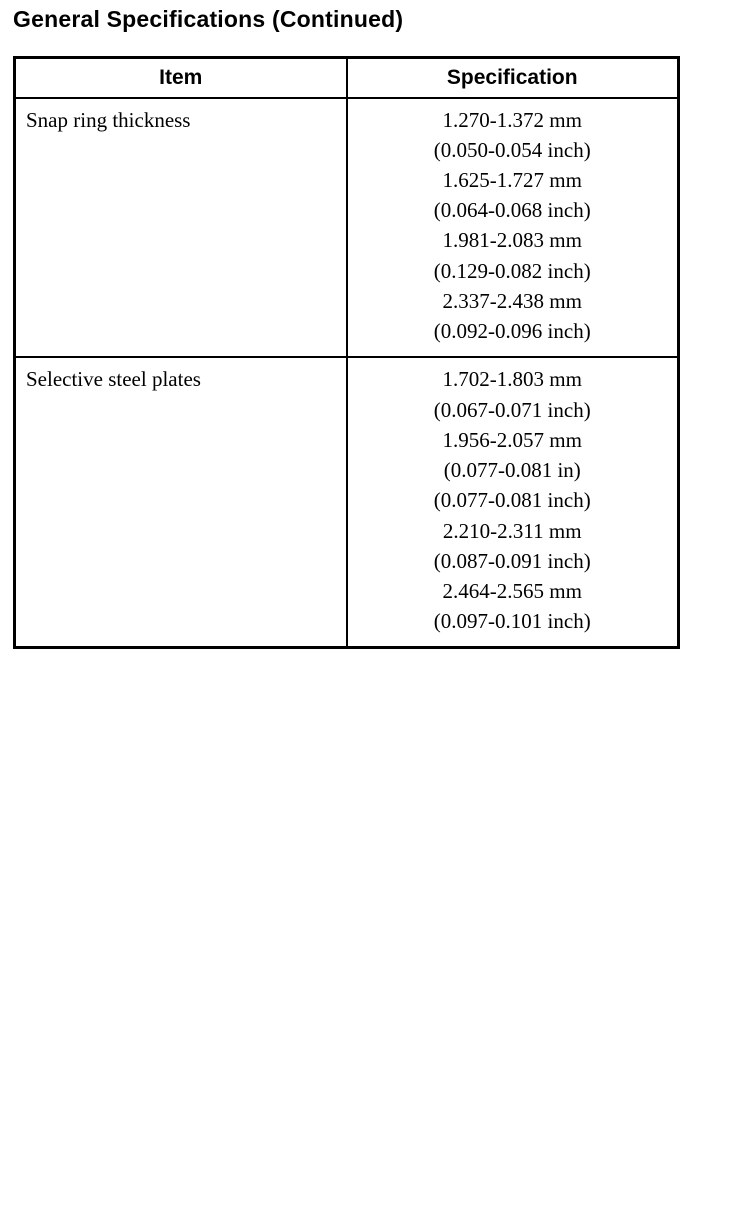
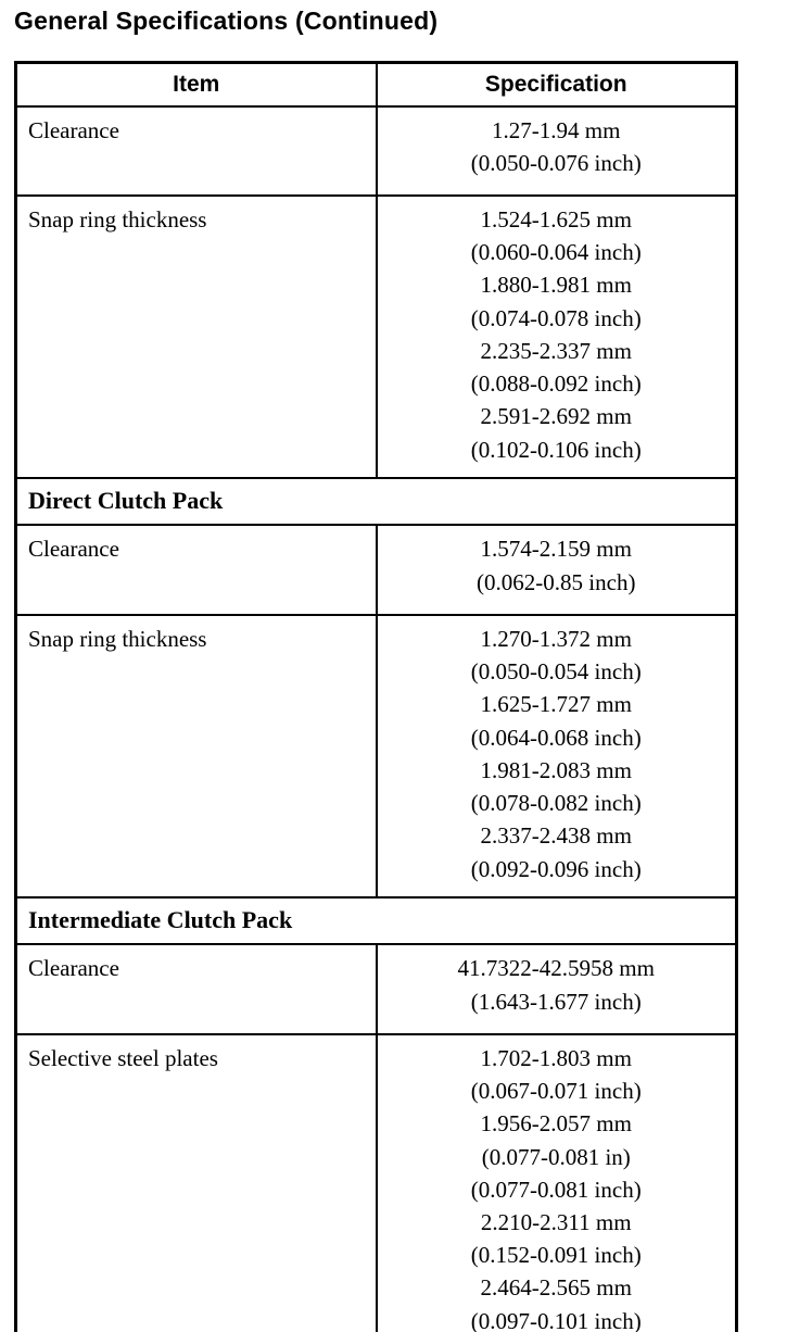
  General Specifications (Continued)
  Item	Specification
+ Clearance	1.27-1.94 mm (0.050-0.076 inch)
+ Snap ring thickness	1.524-1.625 mm (0.060-0.064 inch) 1.880-1.981 mm (0.074-0.078 inch) 2.235-2.337 mm (0.088-0.092 inch) 2.591-2.692 mm (0.102-0.106 inch)
+ Direct Clutch Pack
+ Clearance	1.574-2.159 mm (0.062-0.85 inch)
- Snap ring thickness	1.270-1.372 mm (0.050-0.054 inch) 1.625-1.727 mm (0.064-0.068 inch) 1.981-2.083 mm (0.129-0.082 inch) 2.337-2.438 mm (0.092-0.096 inch)
+ Snap ring thickness	1.270-1.372 mm (0.050-0.054 inch) 1.625-1.727 mm (0.064-0.068 inch) 1.981-2.083 mm (0.078-0.082 inch) 2.337-2.438 mm (0.092-0.096 inch)
+ Intermediate Clutch Pack
+ Clearance	41.7322-42.5958 mm (1.643-1.677 inch)
- Selective steel plates	1.702-1.803 mm (0.067-0.071 inch) 1.956-2.057 mm (0.077-0.081 in) (0.077-0.081 inch) 2.210-2.311 mm (0.087-0.091 inch) 2.464-2.565 mm (0.097-0.101 inch)
+ Selective steel plates	1.702-1.803 mm (0.067-0.071 inch) 1.956-2.057 mm (0.077-0.081 in) (0.077-0.081 inch) 2.210-2.311 mm (0.152-0.091 inch) 2.464-2.565 mm (0.097-0.101 inch)
